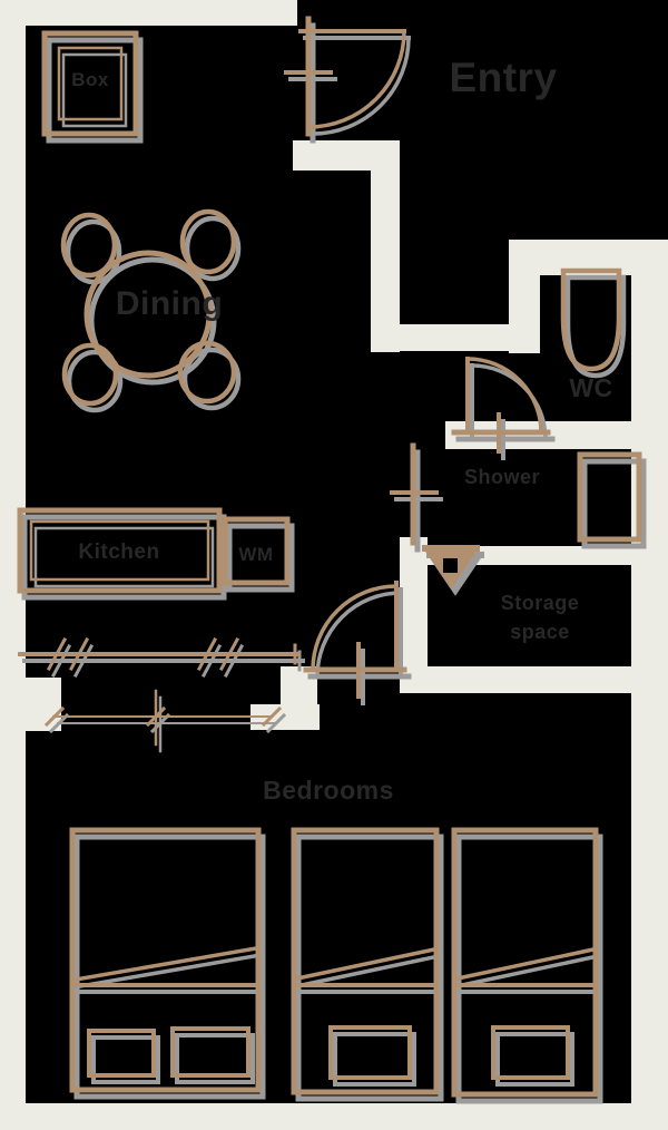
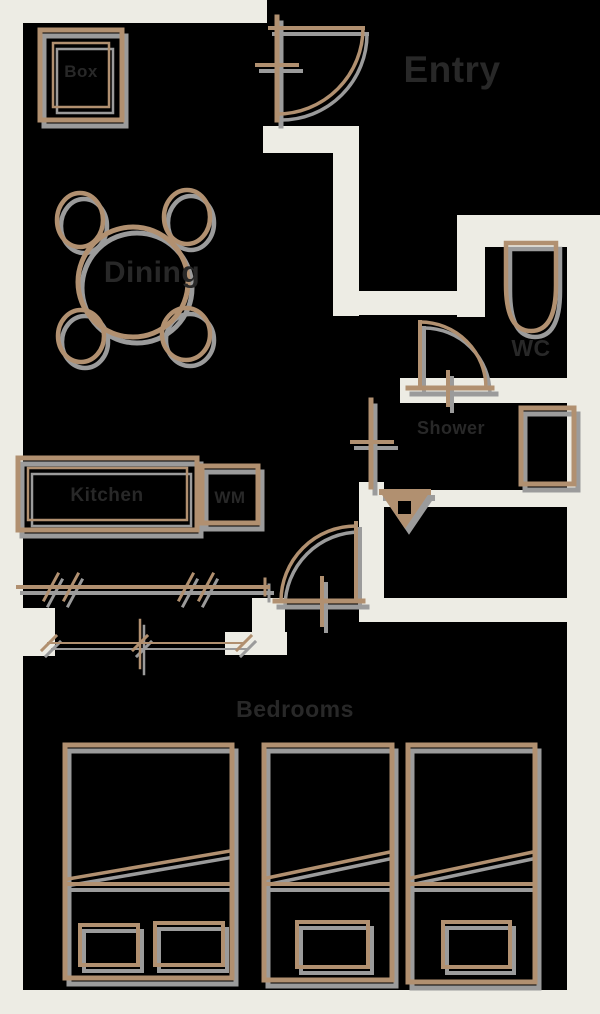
  Entry
  Box
  Dining
  Kitchen
  WM
  WC
  Shower
- Storage
- space
  Bedrooms
